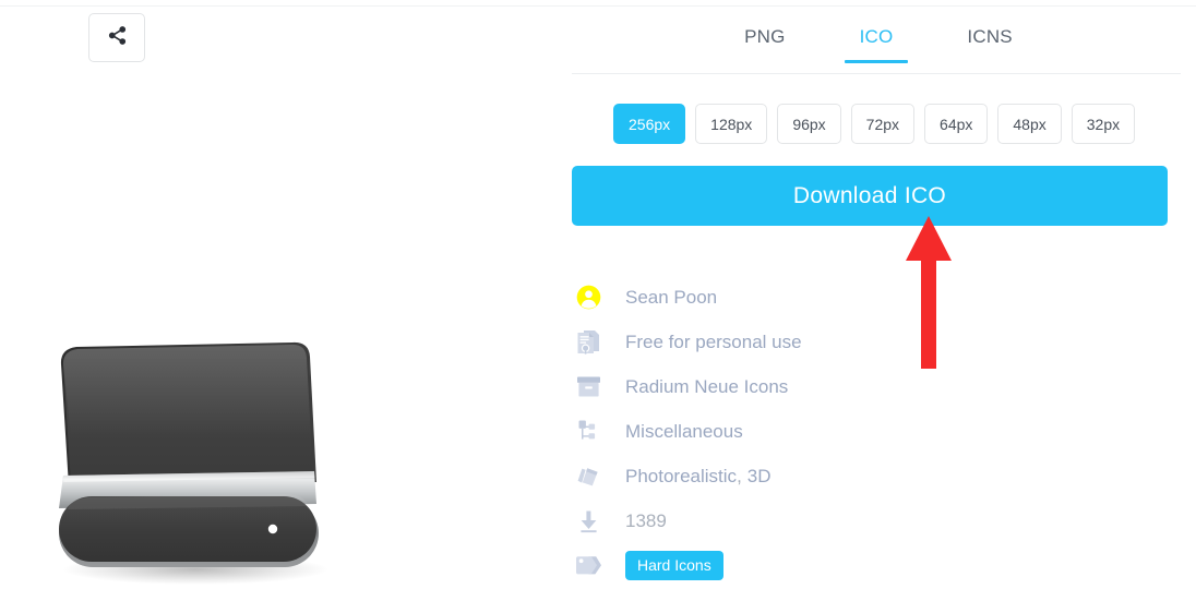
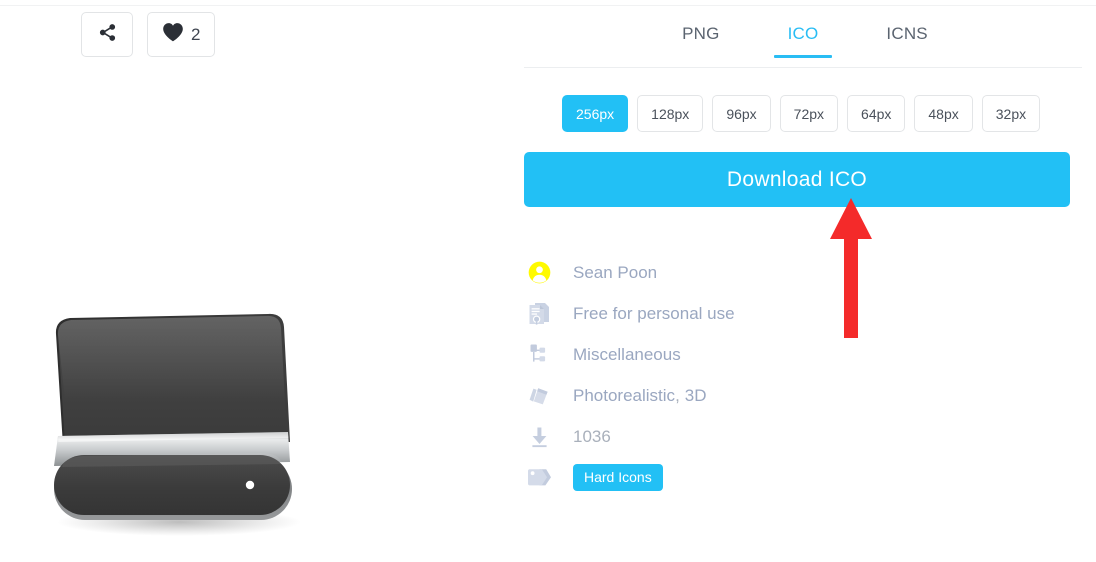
+ 2
  PNG
  ICO
  ICNS
  256px
  128px
  96px
  72px
  64px
  48px
  32px
  Download ICO
  Sean Poon
  Free for personal use
- Radium Neue Icons
  Miscellaneous
  Photorealistic
  ,
  3D
- 1389
+ 1036
  Hard Icons
